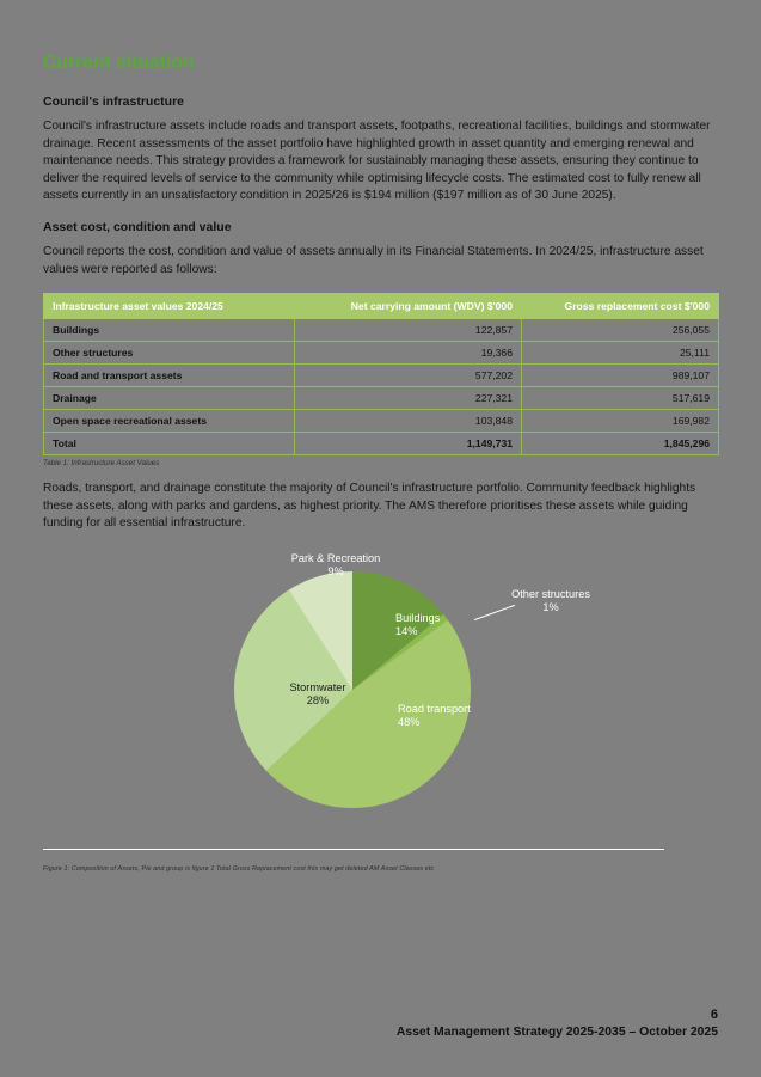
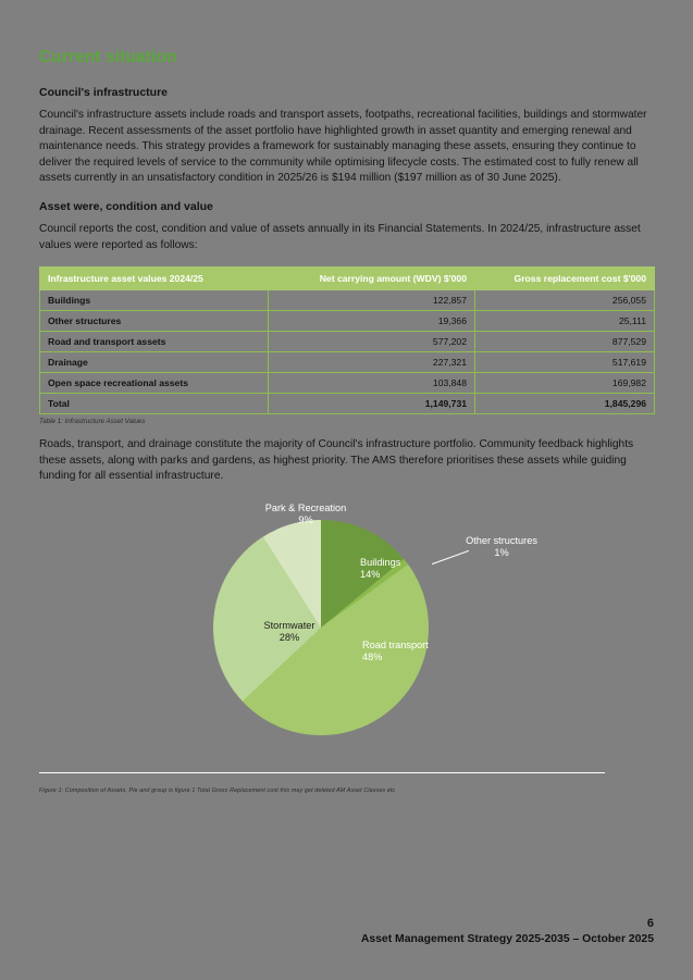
  Current situation
  Council's infrastructure
  Council's infrastructure assets include roads and transport assets, footpaths, recreational facilities, buildings and stormwater drainage. Recent assessments of the asset portfolio have highlighted growth in asset quantity and emerging renewal and maintenance needs. This strategy provides a framework for sustainably managing these assets, ensuring they continue to deliver the required levels of service to the community while optimising lifecycle costs. The estimated cost to fully renew all assets currently in an unsatisfactory condition in 2025/26 is $194 million ($197 million as of 30 June 2025).
- Asset cost, condition and value
+ Asset were, condition and value
  Council reports the cost, condition and value of assets annually in its Financial Statements. In 2024/25, infrastructure asset values were reported as follows:
  Infrastructure asset values 2024/25	Net carrying amount (WDV) $'000	Gross replacement cost $'000
  Buildings	122,857	256,055
  Other structures	19,366	25,111
- Road and transport assets	577,202	989,107
+ Road and transport assets	577,202	877,529
  Drainage	227,321	517,619
  Open space recreational assets	103,848	169,982
  Total	1,149,731	1,845,296
  Roads, transport, and drainage constitute the majority of Council's infrastructure portfolio. Community feedback highlights these assets, along with parks and gardens, as highest priority. The AMS therefore prioritises these assets while guiding funding for all essential infrastructure.
  Park & Recreation
  9%
  Other structures
  1%
  Buildings
  14%
  Stormwater
  28%
  Road transport
  48%
  6
  Asset Management Strategy 2025-2035 – October 2025
